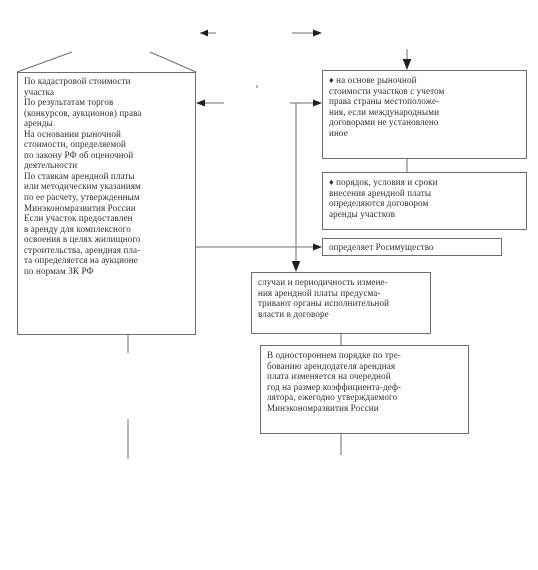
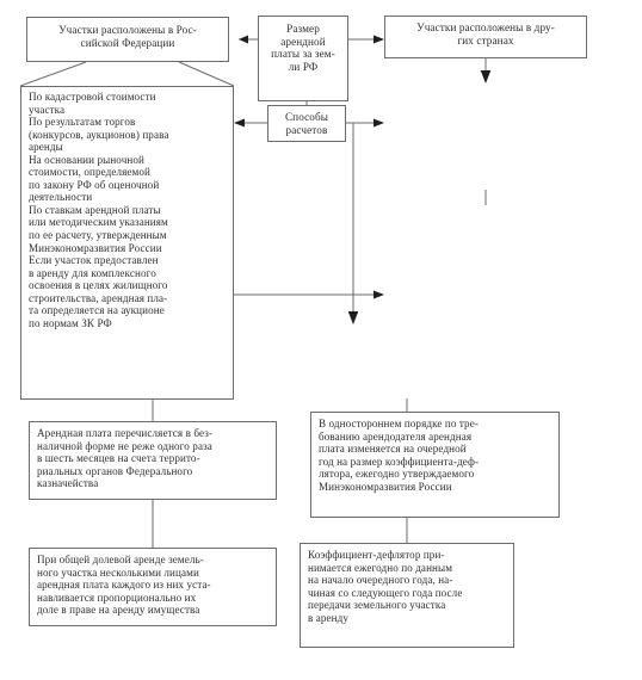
+ Участки расположены в Рос-
+ сийской Федерации
+ Размер
+ арендной
+ платы за зем-
+ ли РФ
+ Участки расположены в дру-
+ гих странах
+ Способы
+ расчетов
  По кадастровой стоимости
  участка
  По результатам торгов
  (конкурсов, аукционов) права
  аренды
  На основании рыночной
  стоимости, определяемой
  по закону РФ об оценочной
  деятельности
  По ставкам арендной платы
  или методическим указаниям
  по ее расчету, утвержденным
  Минэкономразвития России
  Если участок предоставлен
  в аренду для комплексного
  освоения в целях жилищного
  строительства, арендная пла-
  та определяется на аукционе
  по нормам ЗК РФ
- ♦ на основе рыночной
- стоимости участков с учетом
- права страны местоположе-
- ния, если международными
- договорами не установлено
- иное
- ♦ порядок, условия и сроки
- внесения арендной платы
- определяются договором
- аренды участков
- определяет Росимущество
- случаи и периодичность измене-
- ния арендной платы предусма-
- тривают органы исполнительной
- власти в договоре
  В одностороннем порядке по тре-
  бованию арендодателя арендная
  плата изменяется на очередной
  год на размер коэффициента-деф-
  лятора, ежегодно утверждаемого
  Минэкономразвития России
+ Коэффициент-дефлятор при-
+ нимается ежегодно по данным
+ на начало очередного года, на-
+ чиная со следующего года после
+ передачи земельного участка
+ в аренду
+ Арендная плата перечисляется в без-
+ наличной форме не реже одного раза
+ в шесть месяцев на счета террито-
+ риальных органов Федерального
+ казначейства
+ При общей долевой аренде земель-
+ ного участка несколькими лицами
+ арендная плата каждого из них уста-
+ навливается пропорционально их
+ доле в праве на аренду имущества
